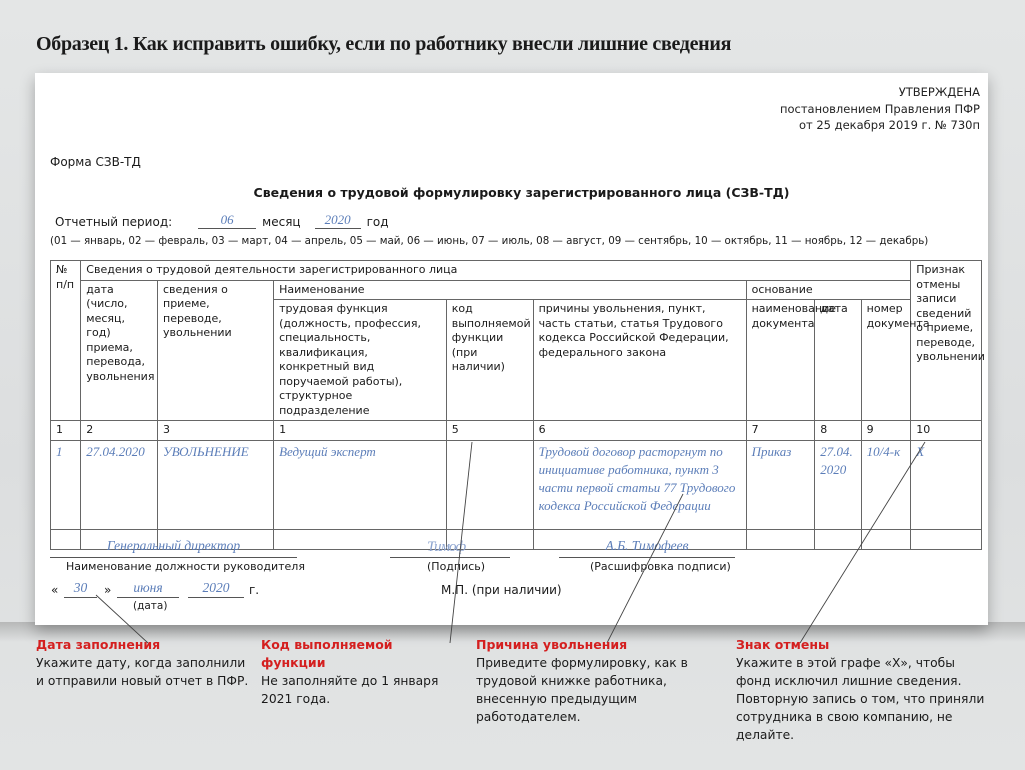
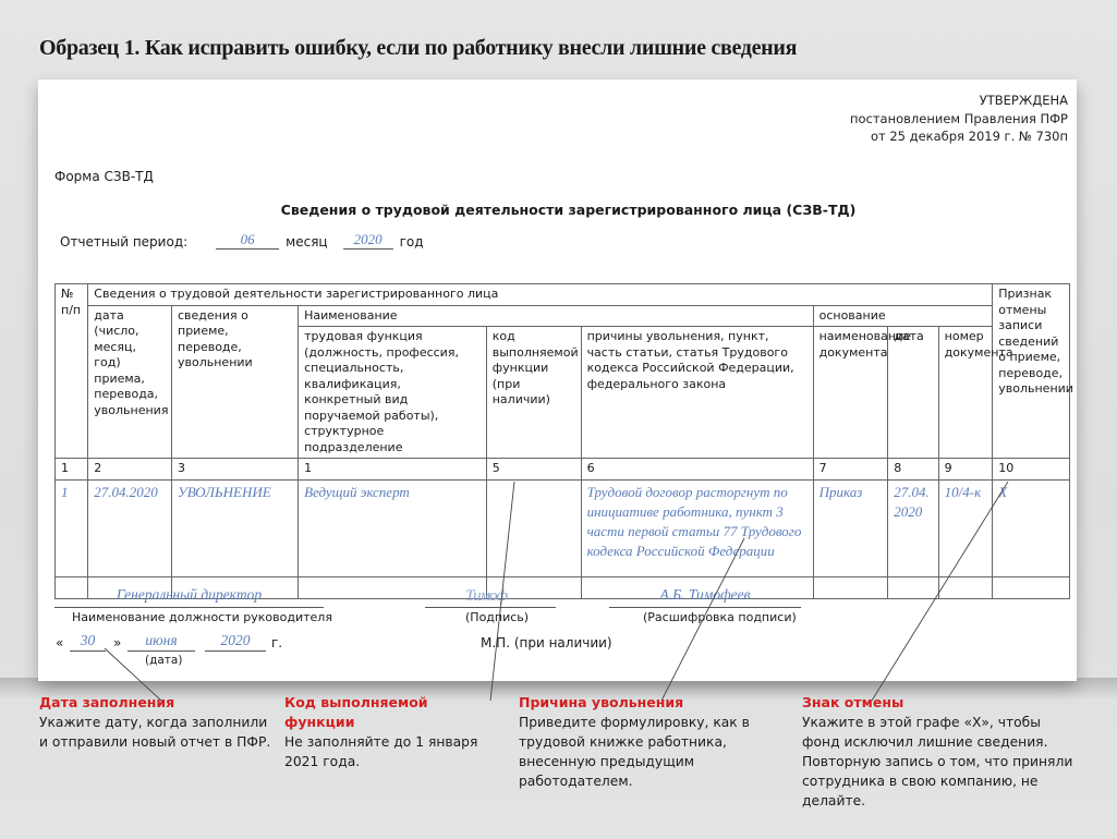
  Образец 1. Как исправить ошибку, если по работнику внесли лишние сведения
  УТВЕРЖДЕНА
  постановлением Правления ПФР
  от 25 декабря 2019 г. № 730п
  Форма СЗВ-ТД
- Сведения о трудовой формулировку зарегистрированного лица (СЗВ-ТД)
+ Сведения о трудовой деятельности зарегистрированного лица (СЗВ-ТД)
  Отчетный период:
  06
  месяц
  2020
  год
- (01 — январь, 02 — февраль, 03 — март, 04 — апрель, 05 — май, 06 — июнь, 07 — июль, 08 — август, 09 — сентябрь, 10 — октябрь, 11 — ноябрь, 12 — декабрь)
  № п/п	Сведения о трудовой деятельности зарегистрированного лица	Признак отмены записи сведений о приеме, переводе, увольнении
  дата (число, месяц, год) приема, перевода, увольнения	сведения о приеме, переводе, увольнении	Наименование	основание
  трудовая функция (должность, профессия, специальность, квалификация, конкретный вид поручаемой работы), структурное подразделение	код выполняемой функции (при наличии)	причины увольнения, пункт, часть статьи, статья Трудового кодекса Российской Федерации, федерального закона	наименован документа	дата	номер докумен
  1	2	3	1	5	6	7	8	9	10
  1	27.04.2020	УВОЛЬНЕНИЕ	Ведущий эксперт		Трудовой договор расторгнут по инициативе работника, пункт 3 части первой статьи 77 Трудового кодекса Российской Федерации	Приказ	27.04. 2020	10/4-к	X
  Генеральный директор
  Наименование должности руководителя
  Тимо
  (Подпись)
  А.Б. Тимофеев
  (Расшифровка подписи)
  «
  30
  »
  июня
  2020
  г.
  (дата)
  М.П. (при наличии)
  Дата заполнения
  Укажите дату, когда заполнили и отправили новый отчет в ПФР.
  Код выполняемой функции
  Не заполняйте до 1 января 2021 года.
  Причина увольнения
  Приведите формулировку, как в трудовой книжке работника, внесенную предыдущим работодателем.
  Знак отмены
  Укажите в этой графе «Х», чтобы фонд исключил лишние сведения. Повторную запись о том, что приняли сотрудника в свою компанию, не делайте.
